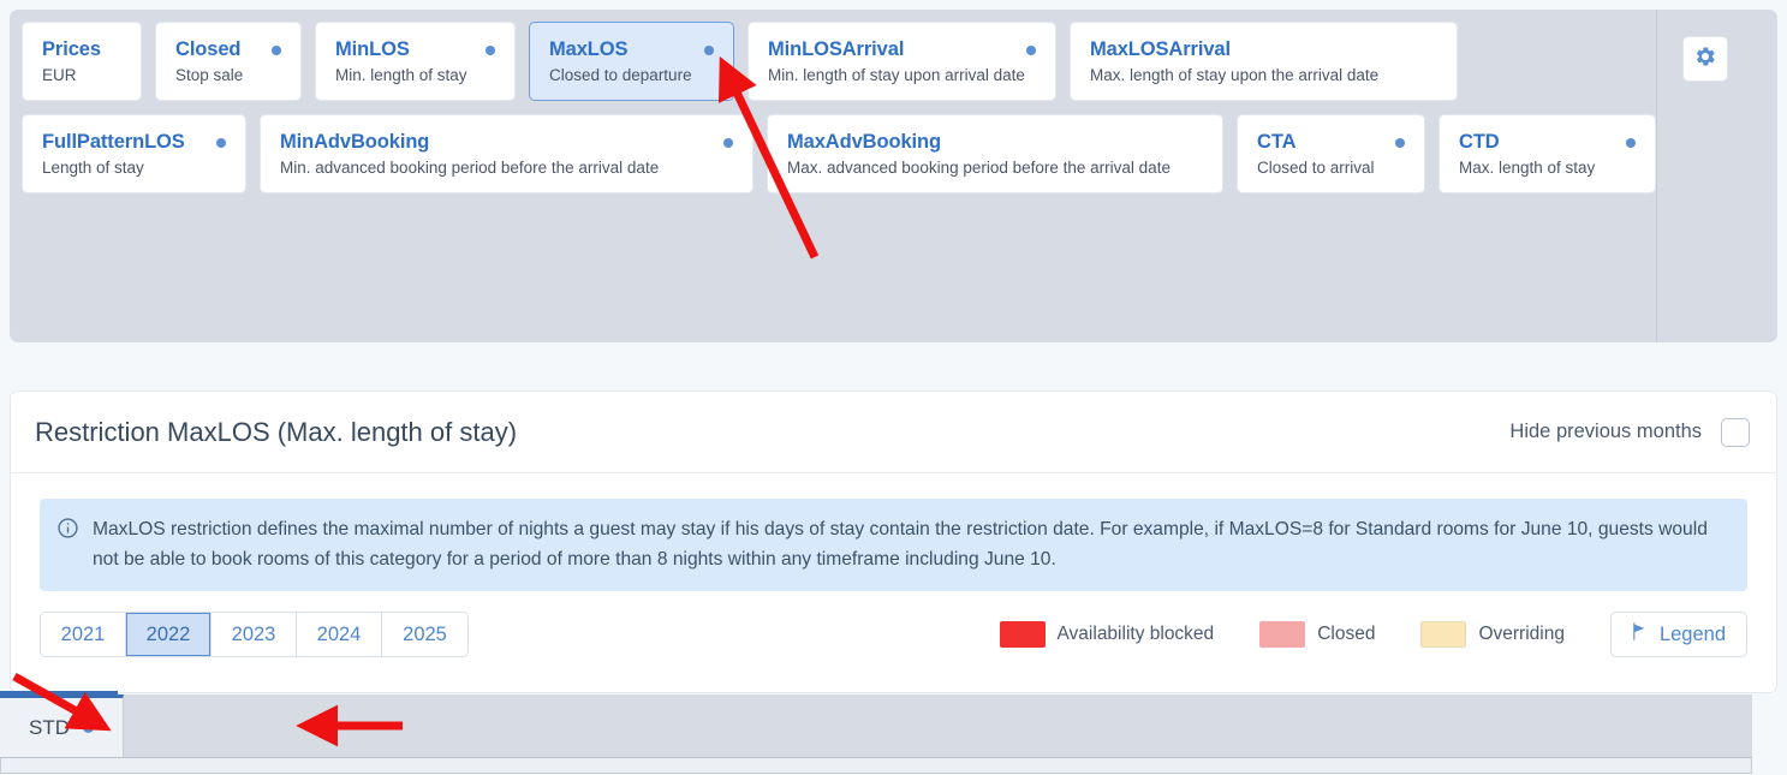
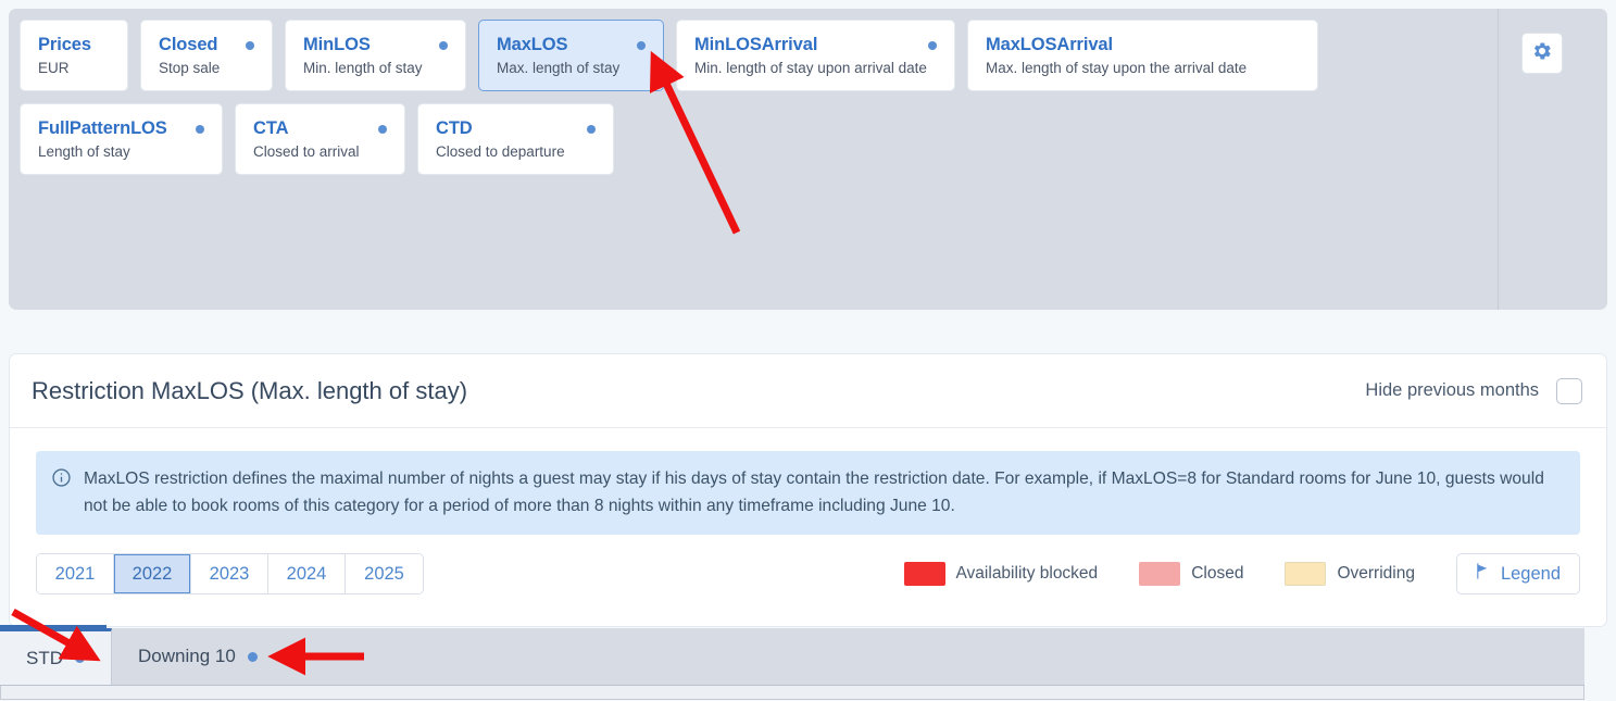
  Prices
  EUR
  Closed
  Stop sale
  MinLOS
  Min. length of stay
  MaxLOS
- Closed to departure
+ Max. length of stay
  MinLOSArrival
  Min. length of stay upon arrival date
  MaxLOSArrival
  Max. length of stay upon the arrival date
  FullPatternLOS
  Length of stay
- MinAdvBooking
- Min. advanced booking period before the arrival date
- MaxAdvBooking
- Max. advanced booking period before the arrival date
  CTA
  Closed to arrival
  CTD
- Max. length of stay
+ Closed to departure
  Restriction MaxLOS (Max. length of stay)
  Hide previous months
  MaxLOS restriction defines the maximal number of nights a guest may stay if his days of stay contain the restriction date. For example, if MaxLOS=8 for Standard rooms for June 10, guests would not be able to book rooms of this category for a period of more than 8 nights within any timeframe including June 10.
  2021
  2022
  2023
  2024
  2025
  Availability blocked
  Closed
  Overriding
  Legend
  STD
+ Downing 10
